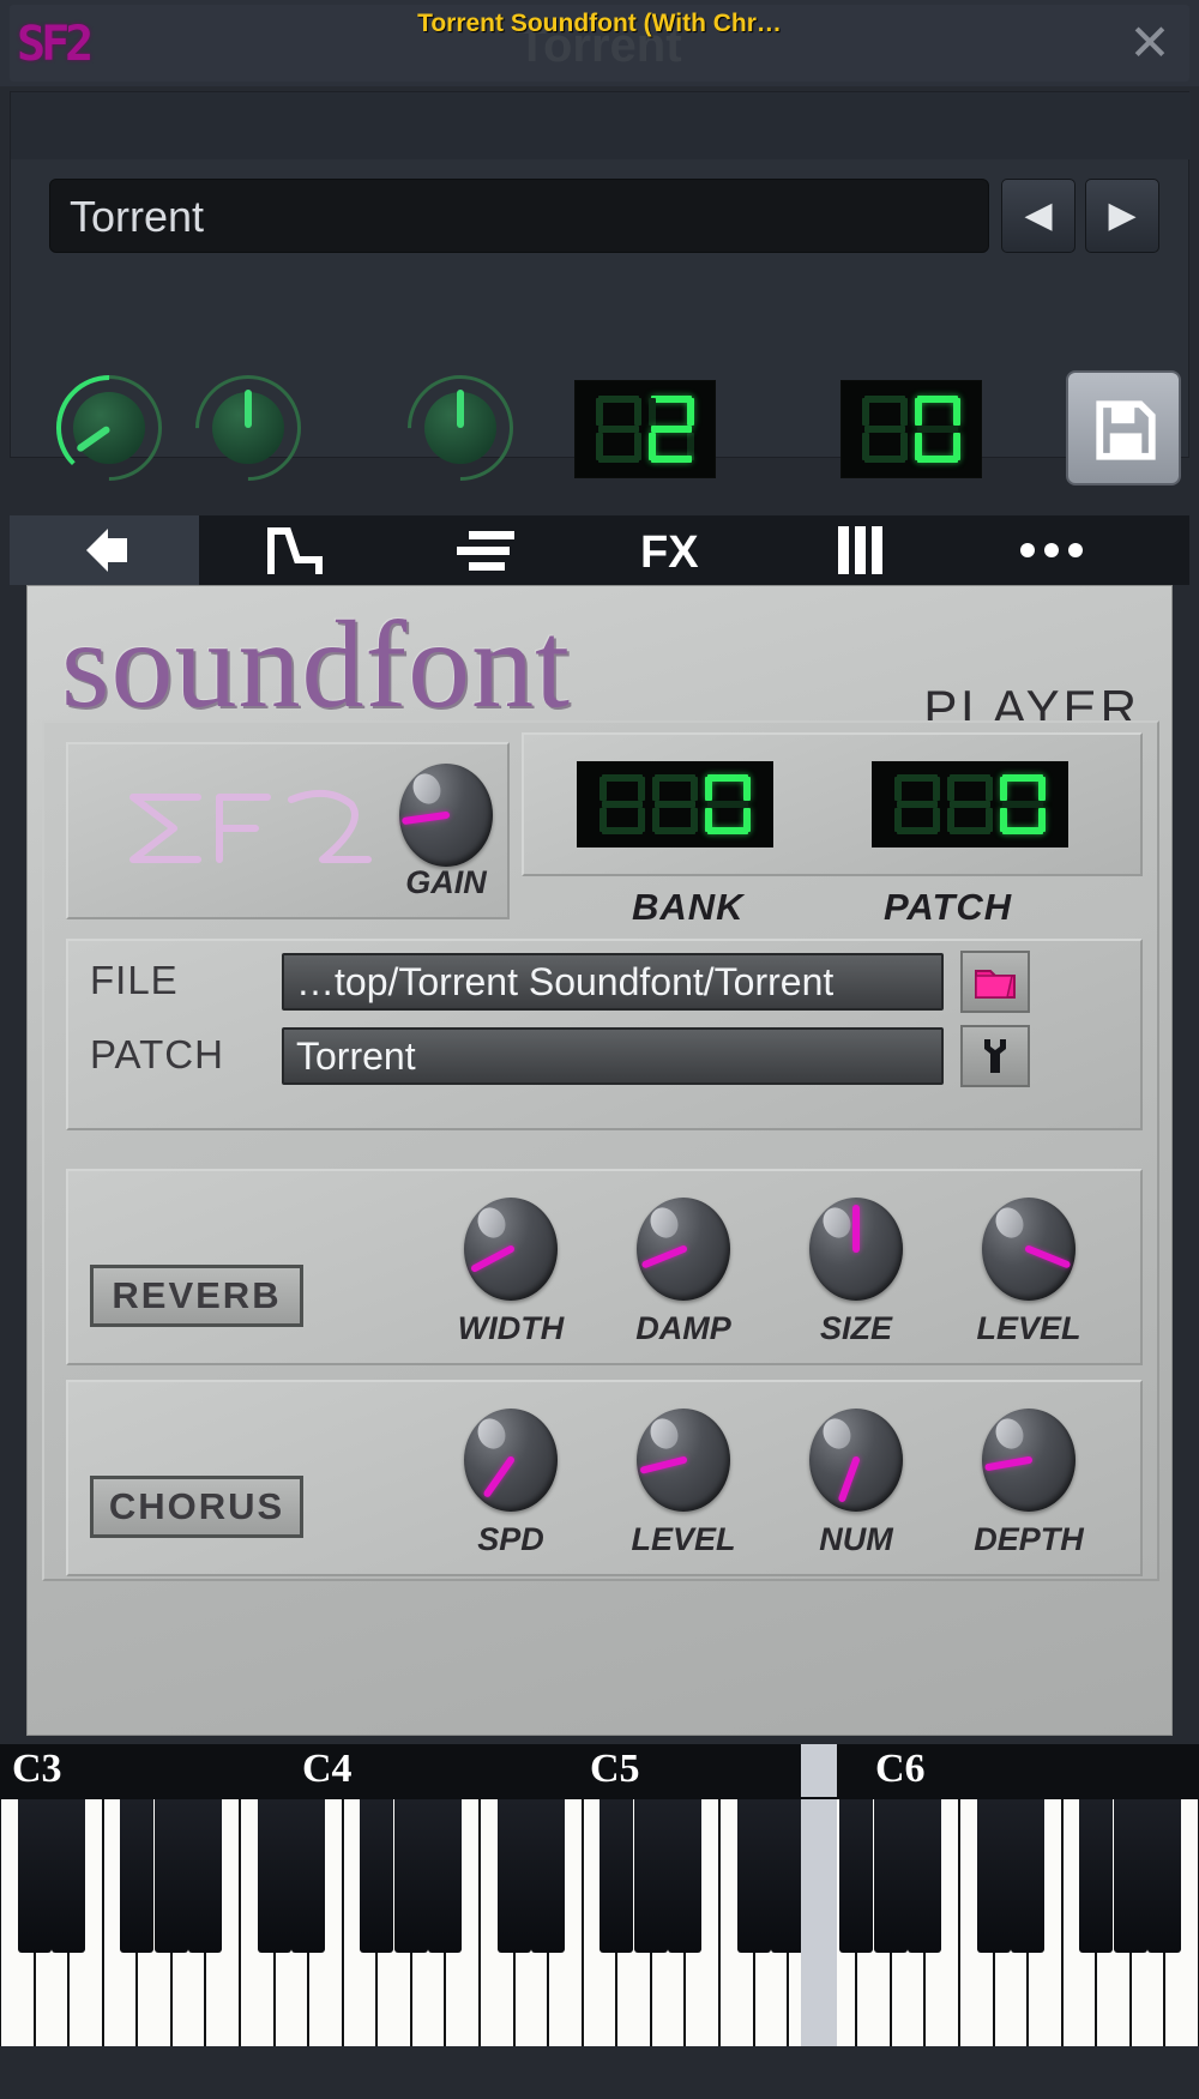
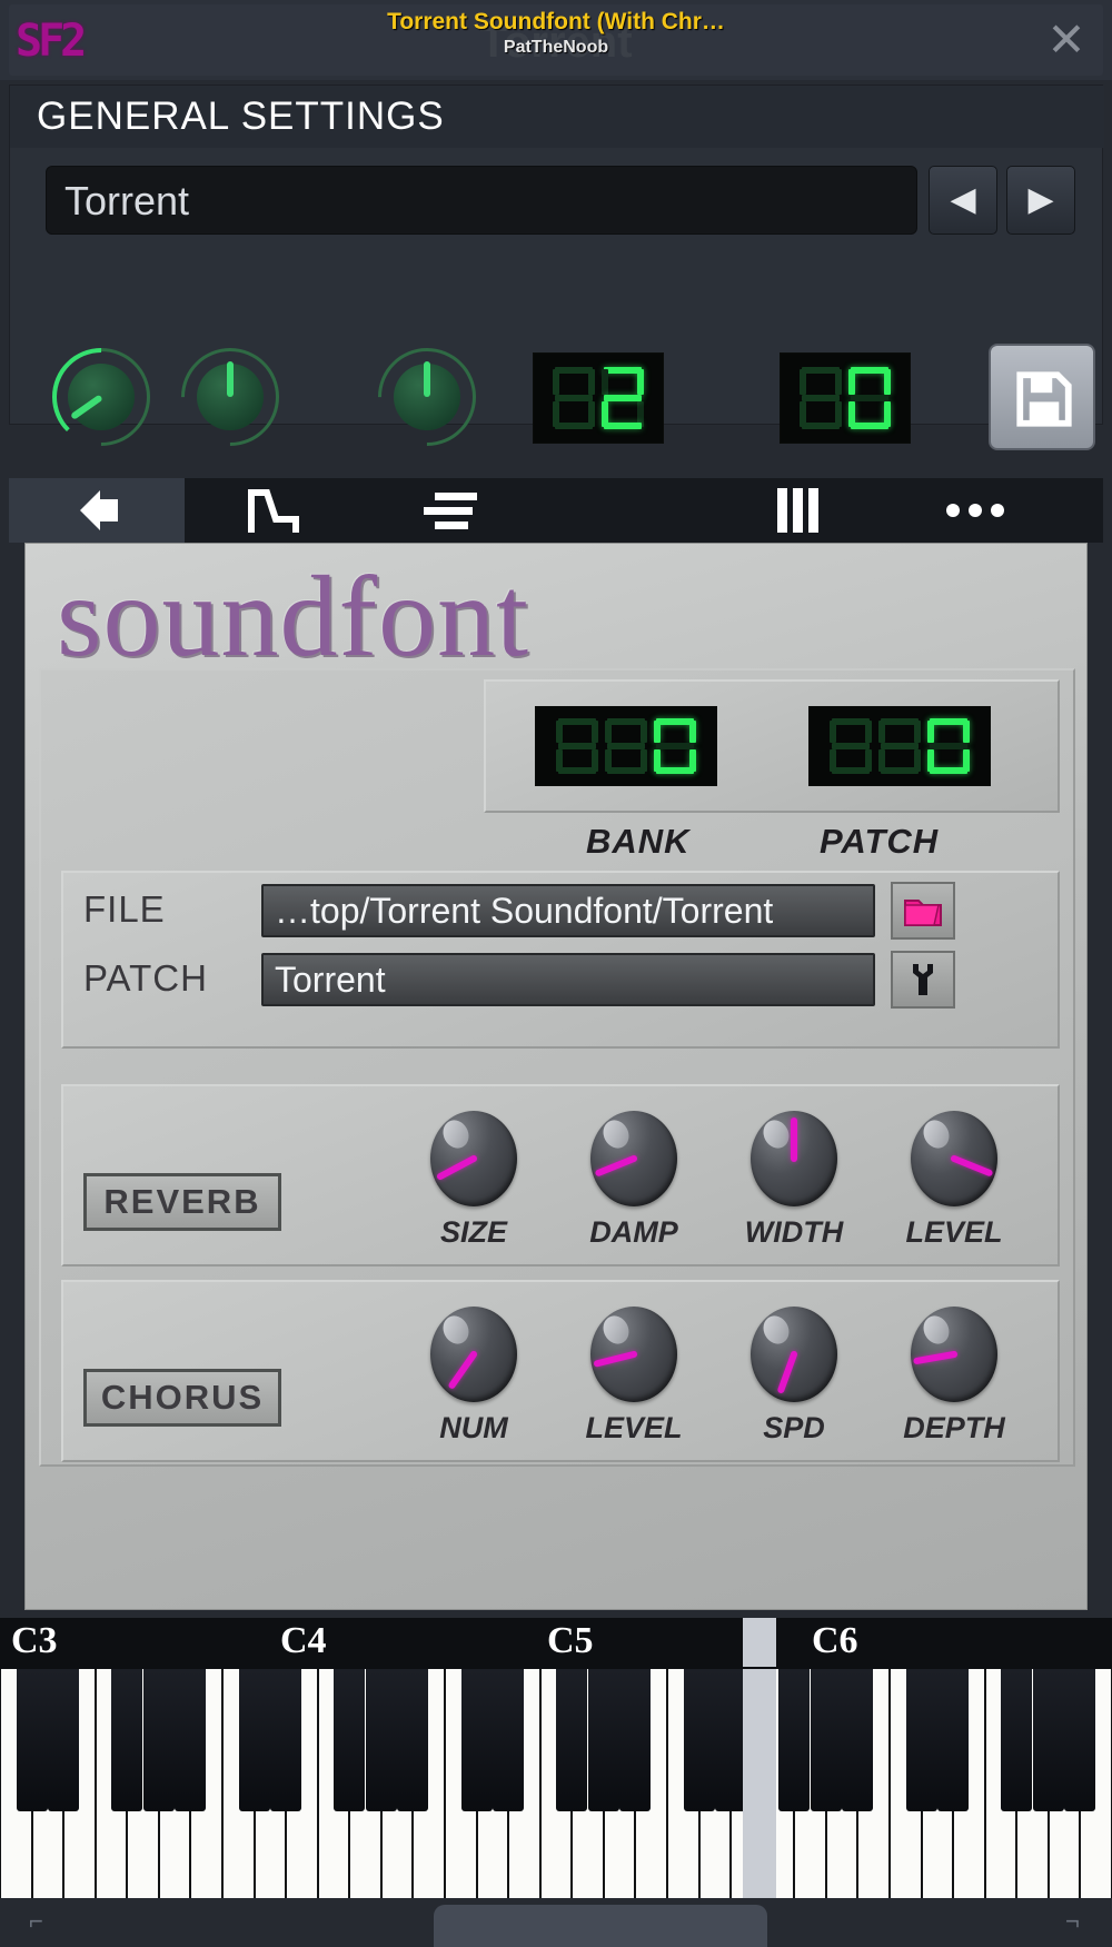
  SF2
  Torrent
  Torrent Soundfont (With Chr…
+ PatTheNoob
  ✕
+ GENERAL SETTINGS
  Torrent
  ◀
  ▶
- FX
  soundfont
- PLAYER
- GAIN
  BANK
  PATCH
  FILE
  …top/Torrent Soundfont/Torrent
  PATCH
  Torrent
  REVERB
- WIDTH
+ SIZE
  DAMP
- SIZE
+ WIDTH
  LEVEL
  CHORUS
- SPD
+ NUM
  LEVEL
- NUM
+ SPD
  DEPTH
  C3
  C4
  C5
  C6
+ ⌐
+ ¬
